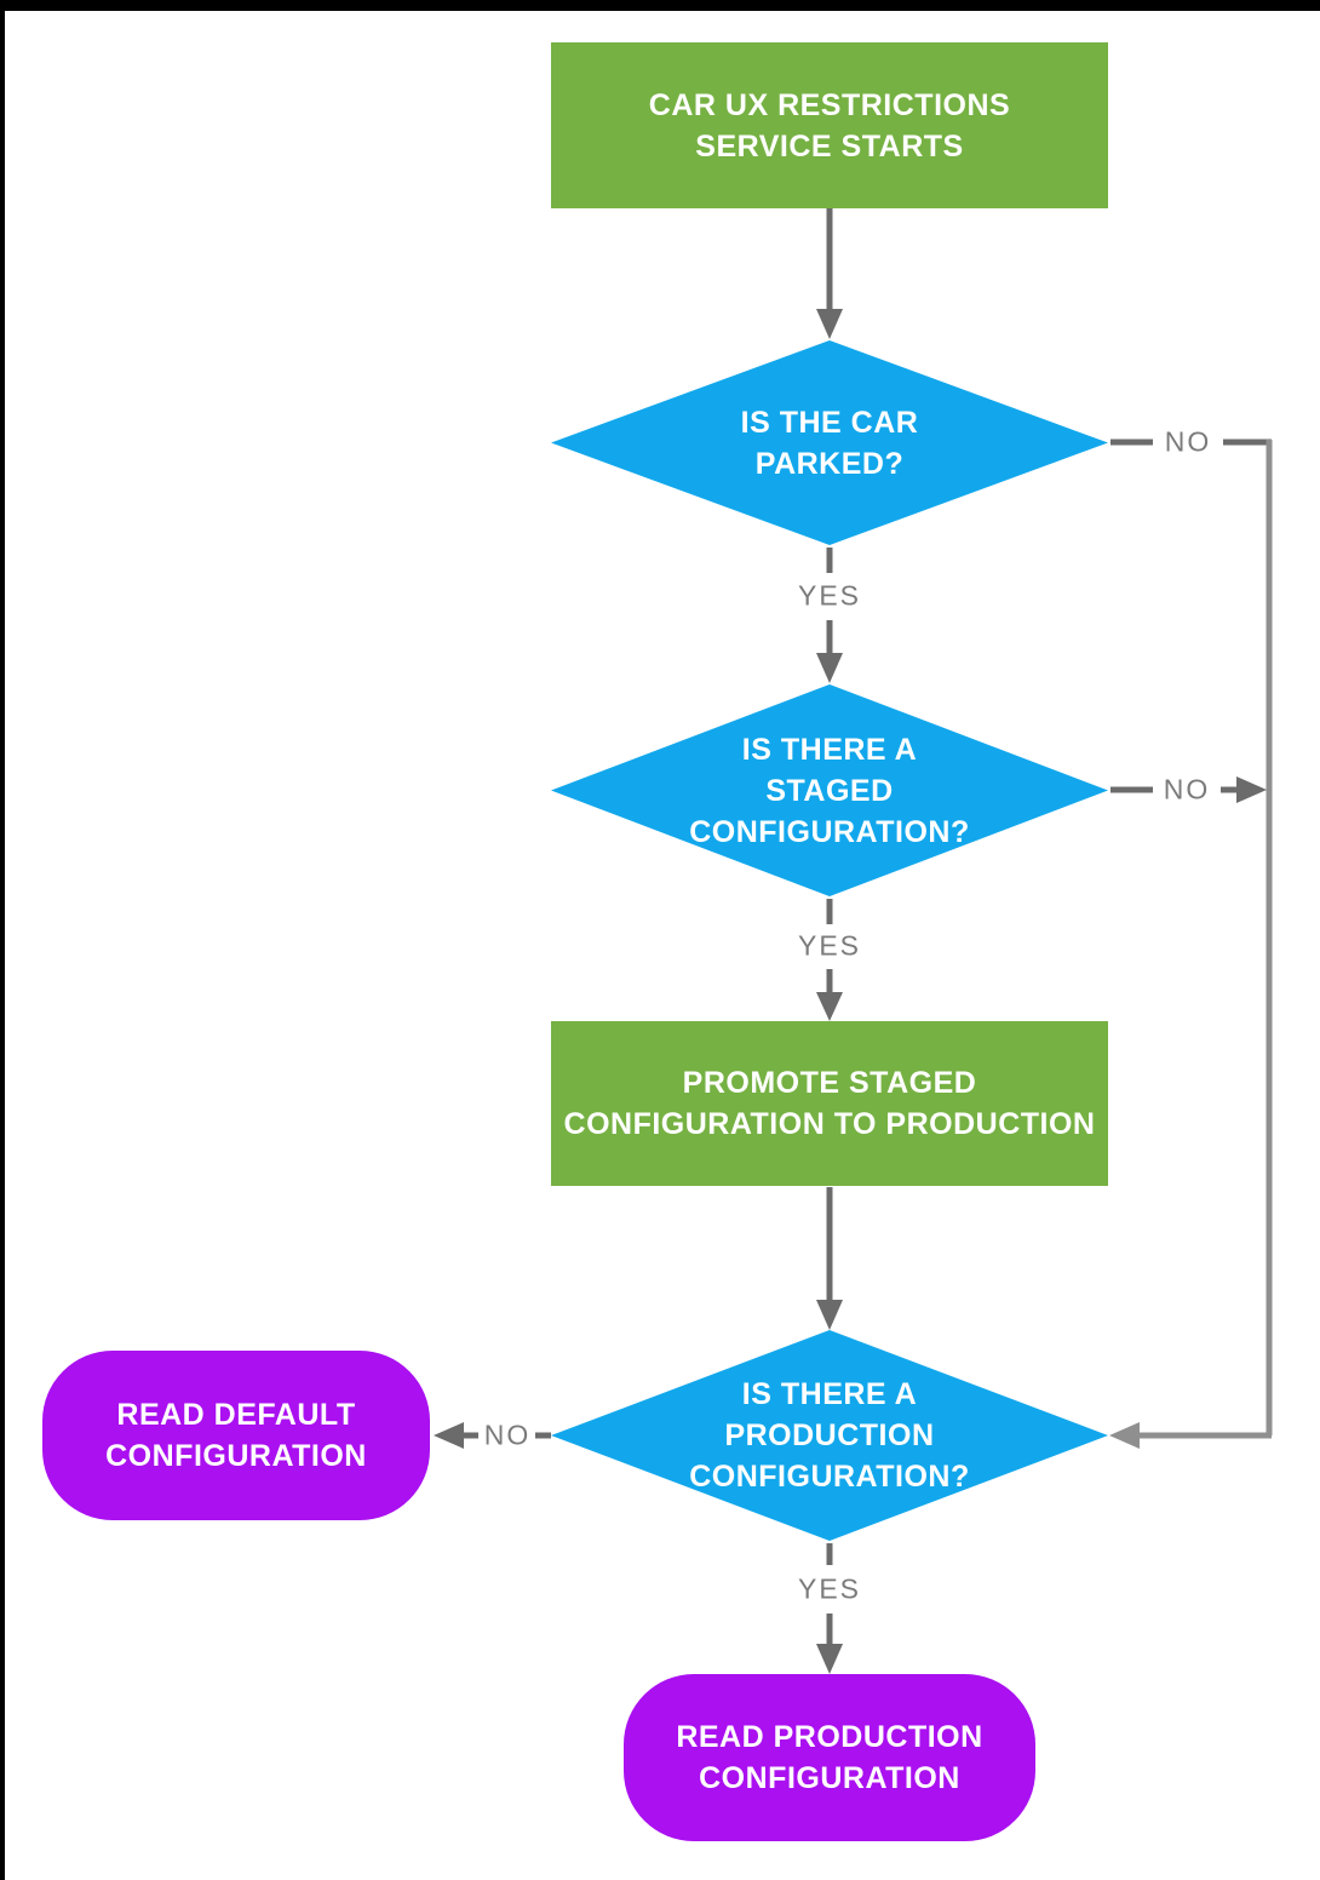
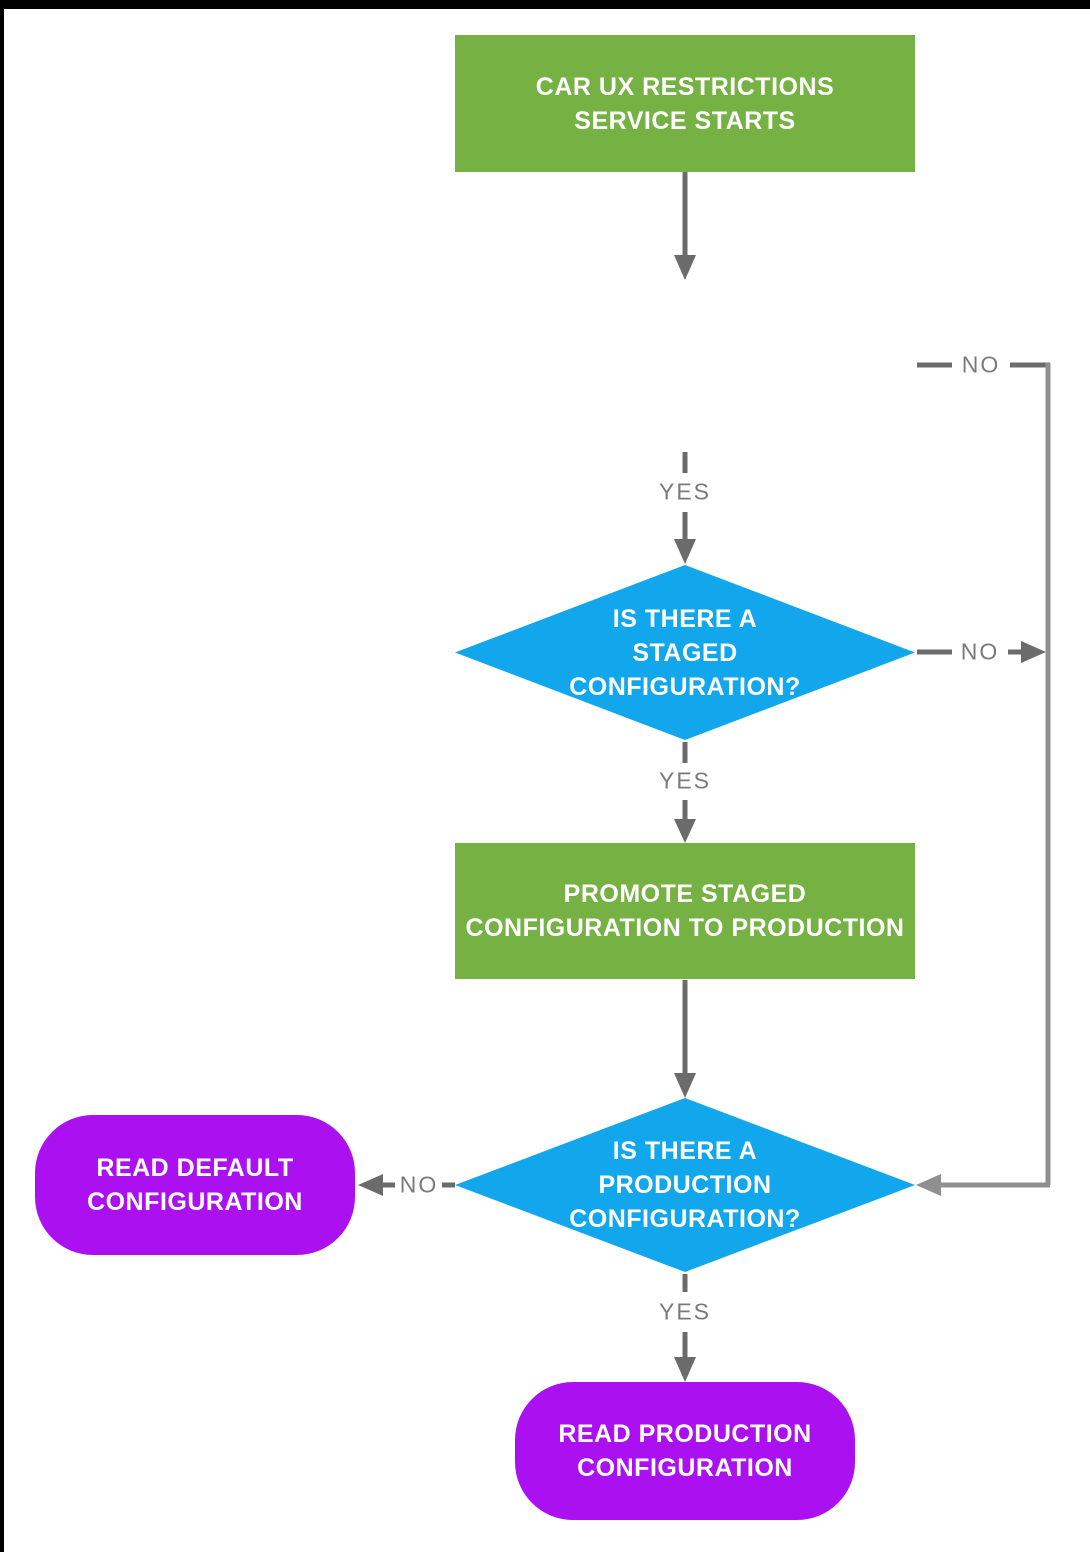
  CAR UX RESTRICTIONS
  SERVICE STARTS
- IS THE CAR
- PARKED?
  IS THERE A
  STAGED
  CONFIGURATION?
  PROMOTE STAGED
  CONFIGURATION TO PRODUCTION
  IS THERE A
  PRODUCTION
  CONFIGURATION?
  READ DEFAULT
  CONFIGURATION
  READ PRODUCTION
  CONFIGURATION
  NO
  YES
  NO
  YES
  NO
  YES
